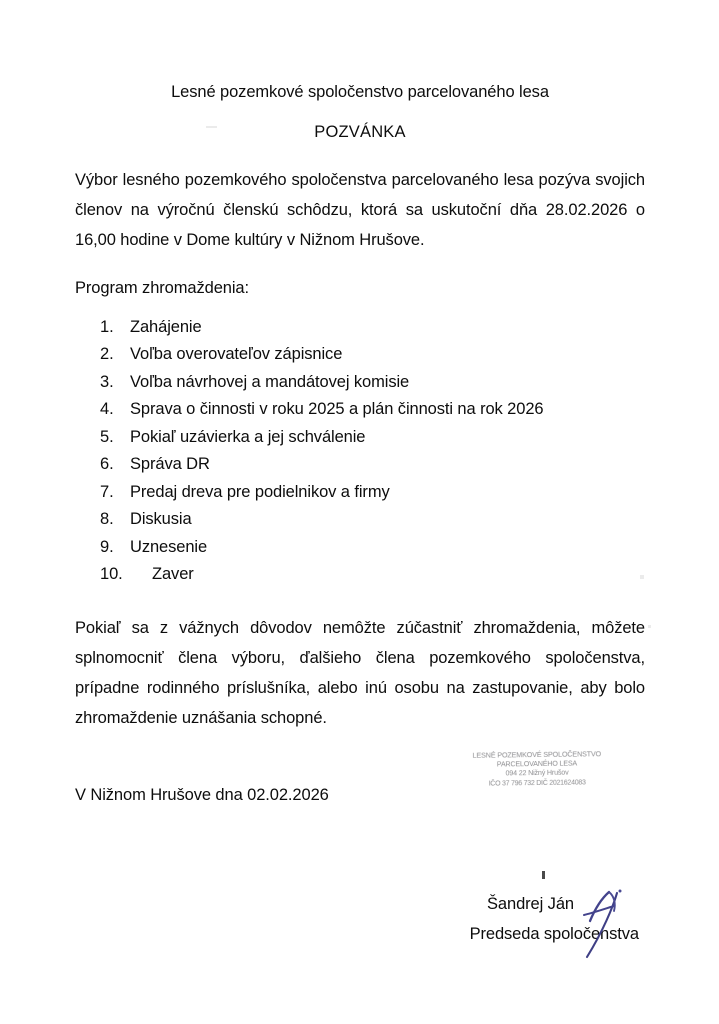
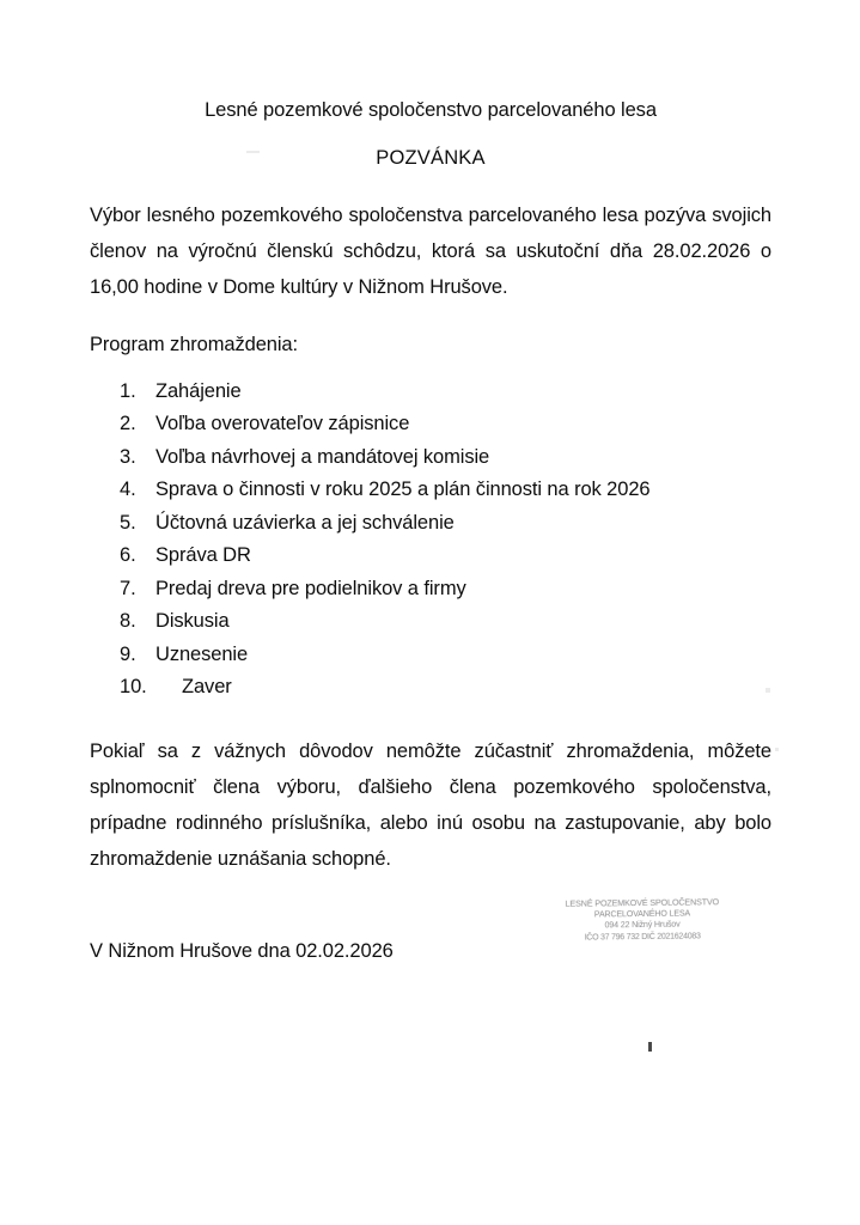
  Lesné pozemkové spoločenstvo parcelovaného lesa
  POZVÁNKA
  Výbor lesného pozemkového spoločenstva parcelovaného lesa pozýva svojich členov na výročnú členskú schôdzu, ktorá sa uskutoční dňa 28.02.2026 o 16,00 hodine v Dome kultúry v Nižnom Hrušove.
  Program zhromaždenia:
  1.
  Zahájenie
  2.
  Voľba overovateľov zápisnice
  3.
  Voľba návrhovej a mandátovej komisie
  4.
  Sprava o činnosti v roku 2025 a plán činnosti na rok 2026
  5.
- Pokiaľ uzávierka a jej schválenie
+ Účtovná uzávierka a jej schválenie
  6.
  Správa DR
  7.
  Predaj dreva pre podielnikov a firmy
  8.
  Diskusia
  9.
  Uznesenie
  10.
  Zaver
  Pokiaľ sa z vážnych dôvodov nemôžte zúčastniť zhromaždenia, môžete splnomocniť člena výboru, ďalšieho člena pozemkového spoločenstva, prípadne rodinného príslušníka, alebo inú osobu na zastupovanie, aby bolo zhromaždenie uznášania schopné.
  V Nižnom Hrušove dna 02.02.2026
  LESNÉ POZEMKOVÉ SPOLOČENSTVO
  PARCELOVANÉHO LESA
  094 22 Nižný Hrušov
  IČO 37 796 732 DIČ 2021624083
- Šandrej Ján
- Predseda spoločenstva
